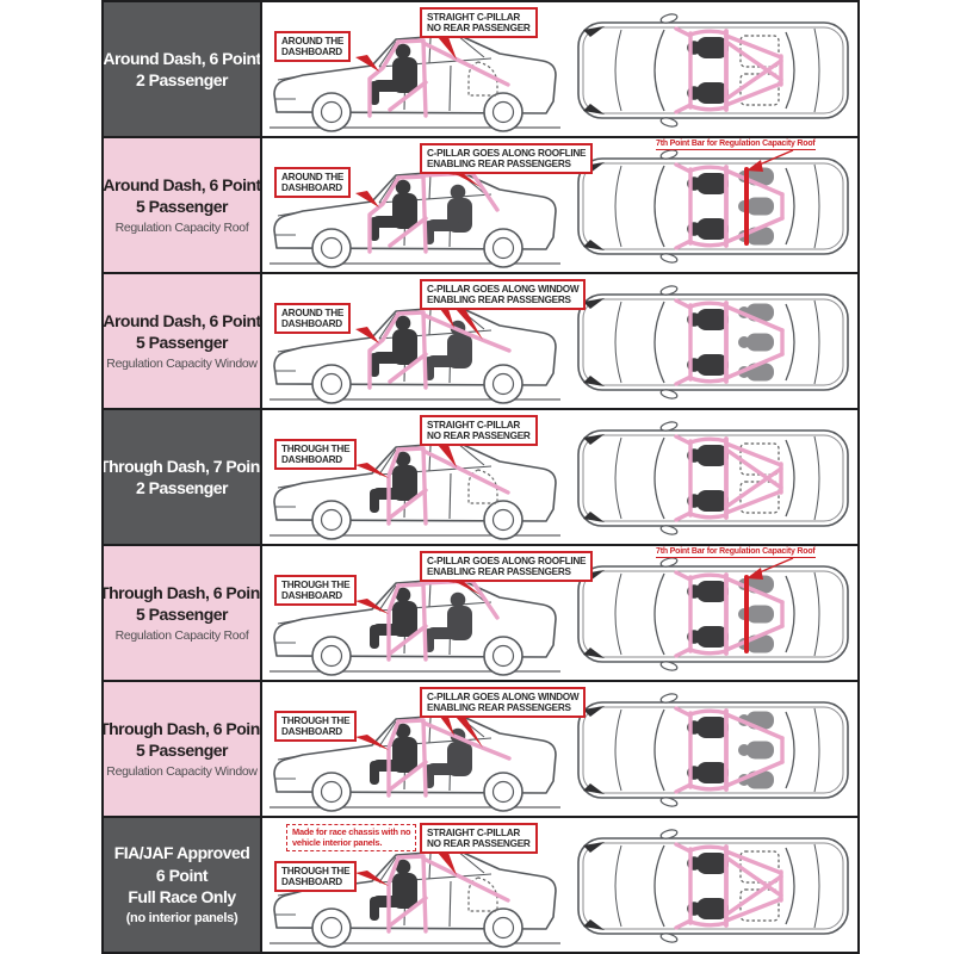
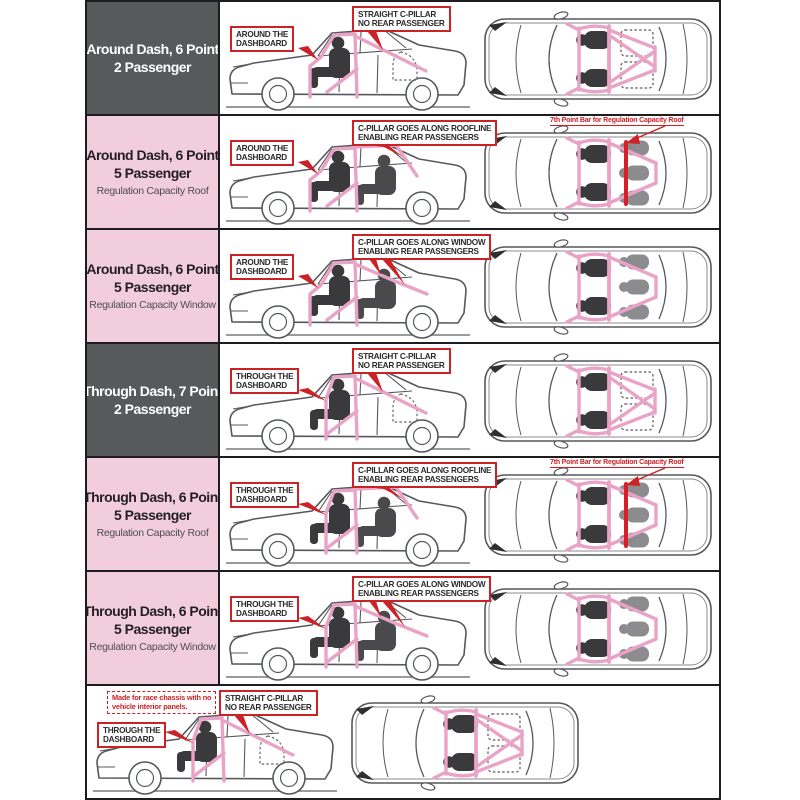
  Around Dash, 6 Point
  2 Passenger
  AROUND THE
  DASHBOARD
  STRAIGHT C-PILLAR
  NO REAR PASSENGER
  Around Dash, 6 Point
  5 Passenger
  Regulation Capacity Roof
  AROUND THE
  DASHBOARD
  C-PILLAR GOES ALONG ROOFLINE
  ENABLING REAR PASSENGERS
  Around Dash, 6 Point
  5 Passenger
  Regulation Capacity Window
  AROUND THE
  DASHBOARD
  C-PILLAR GOES ALONG WINDOW
  ENABLING REAR PASSENGERS
  Through Dash, 7 Poin
  2 Passenger
  THROUGH THE
  DASHBOARD
  STRAIGHT C-PILLAR
  NO REAR PASSENGER
  Through Dash, 6 Poin
  5 Passenger
  Regulation Capacity Roof
  THROUGH THE
  DASHBOARD
  C-PILLAR GOES ALONG ROOFLINE
  ENABLING REAR PASSENGERS
  Through Dash, 6 Poin
  5 Passenger
  Regulation Capacity Window
  THROUGH THE
  DASHBOARD
  C-PILLAR GOES ALONG WINDOW
  ENABLING REAR PASSENGERS
- FIA/JAF Approved
- 6 Point
- Full Race Only
- (no interior panels)
  Made for race chassis with no
  vehicle interior panels.
  THROUGH THE
  DASHBOARD
  STRAIGHT C-PILLAR
  NO REAR PASSENGER
